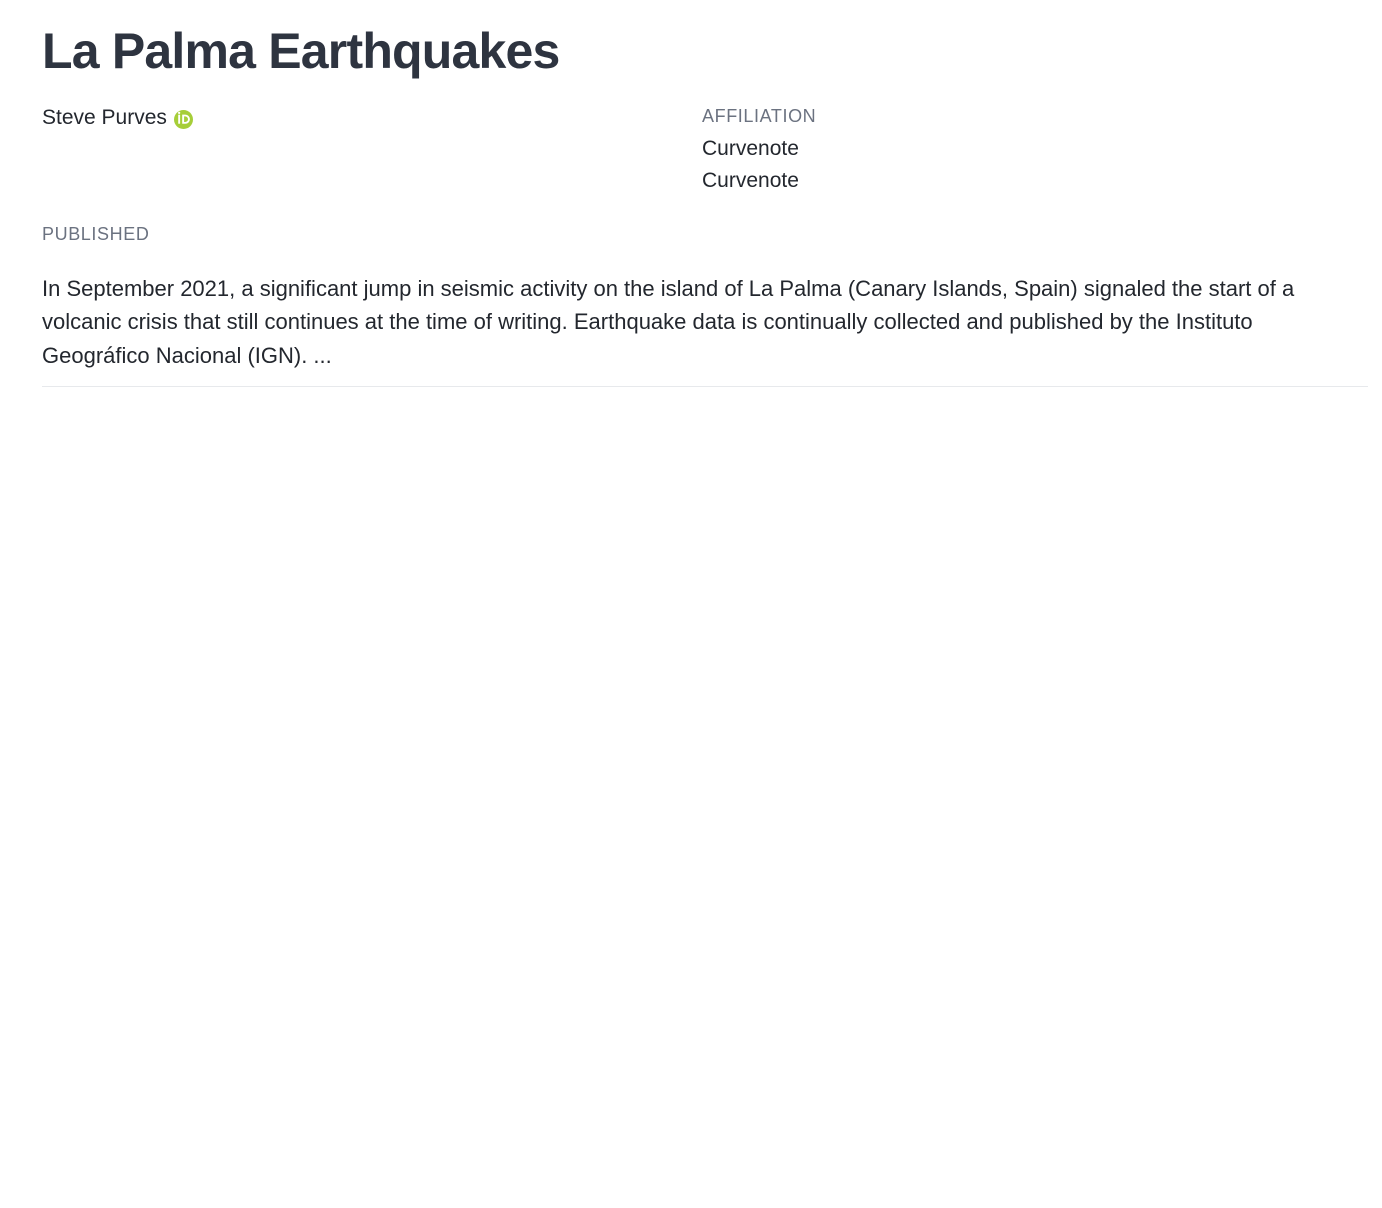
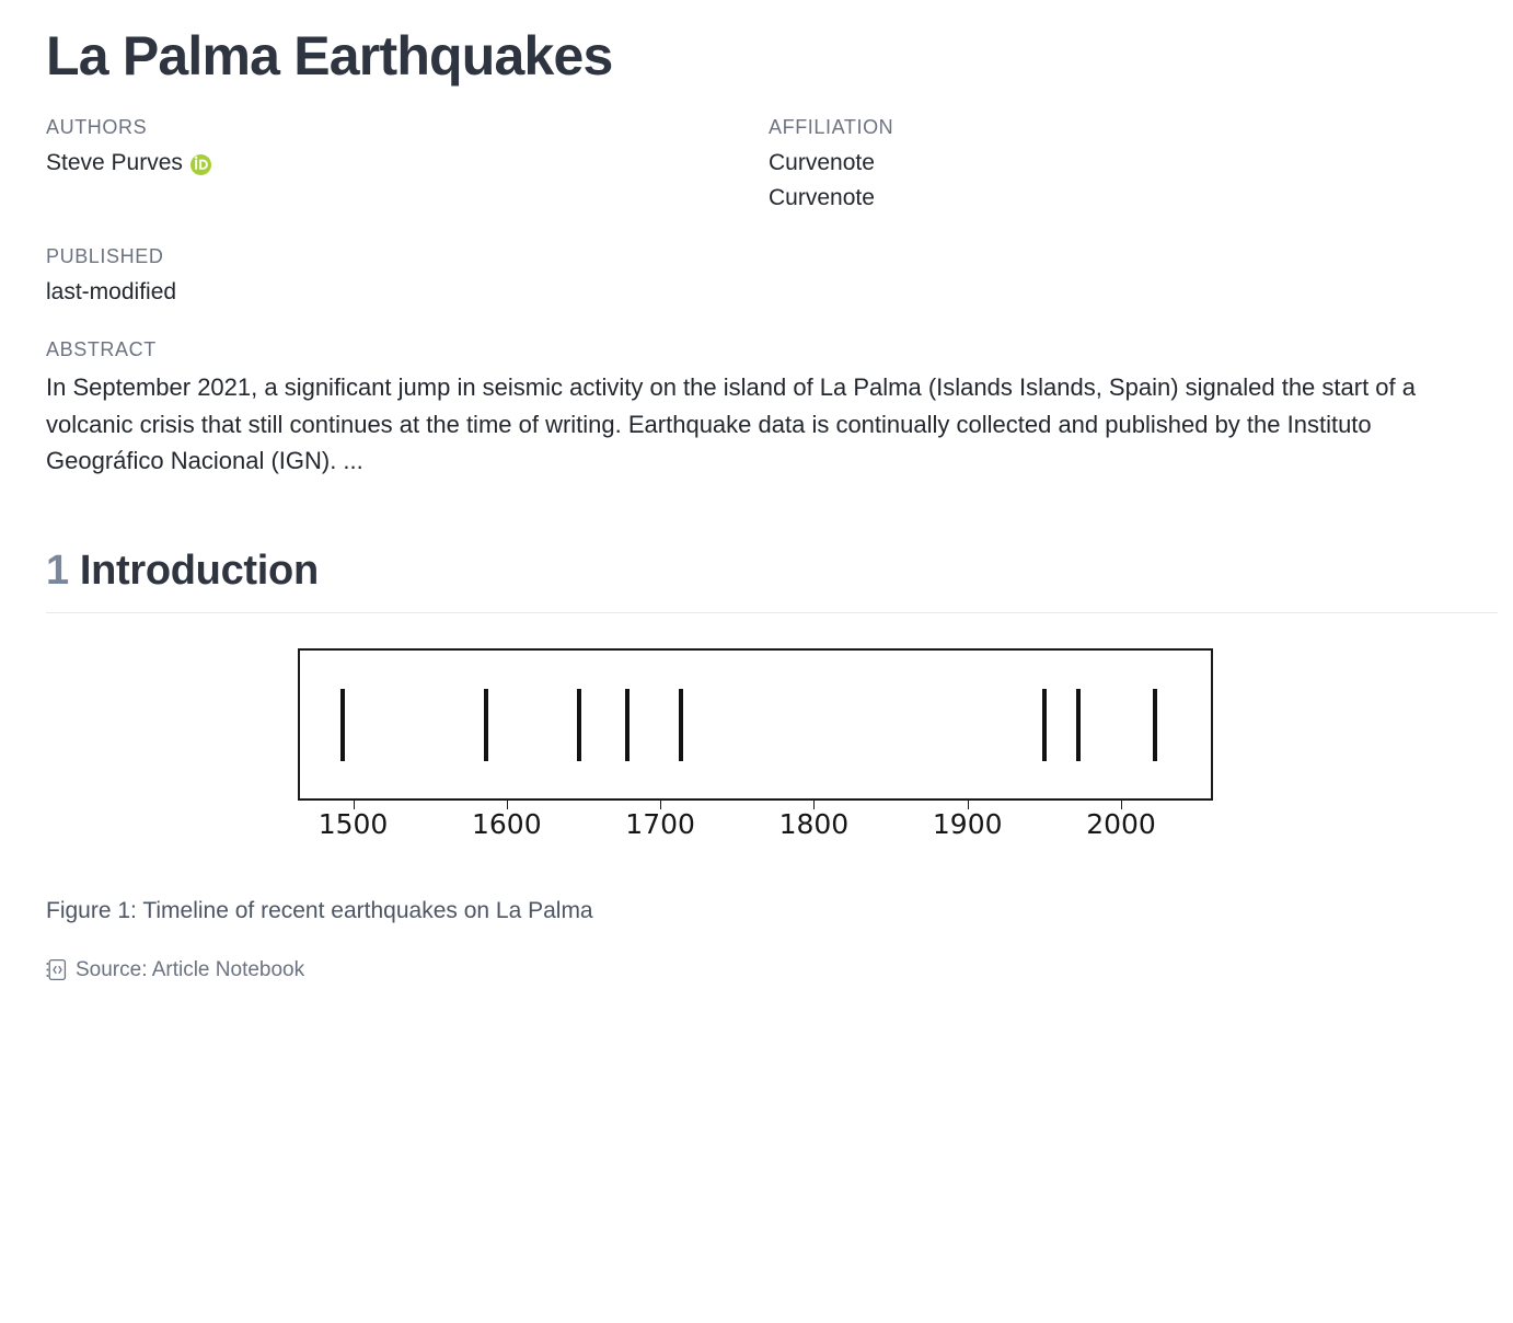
  La Palma Earthquakes
+ AUTHORS
  Steve Purves
  AFFILIATION
  Curvenote
  Curvenote
  PUBLISHED
+ last-modified
+ ABSTRACT
- In September 2021, a significant jump in seismic activity on the island of La Palma (Canary Islands, Spain) signaled the start of a volcanic crisis that still continues at the time of writing. Earthquake data is continually collected and published by the Instituto Geográfico Nacional (IGN). ...
+ In September 2021, a significant jump in seismic activity on the island of La Palma (Islands Islands, Spain) signaled the start of a volcanic crisis that still continues at the time of writing. Earthquake data is continually collected and published by the Instituto Geográfico Nacional (IGN). ...
+ 1 Introduction
+ 1500
+ 1600
+ 1700
+ 1800
+ 1900
+ 2000
+ Figure 1: Timeline of recent earthquakes on La Palma
+ Source: Article Notebook
